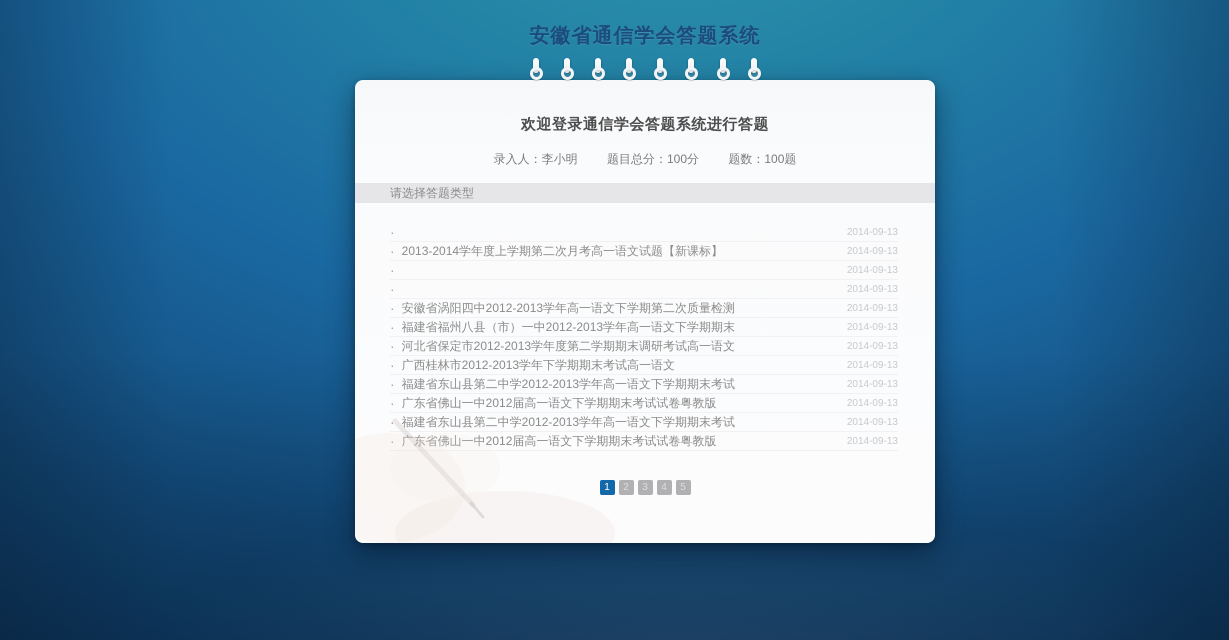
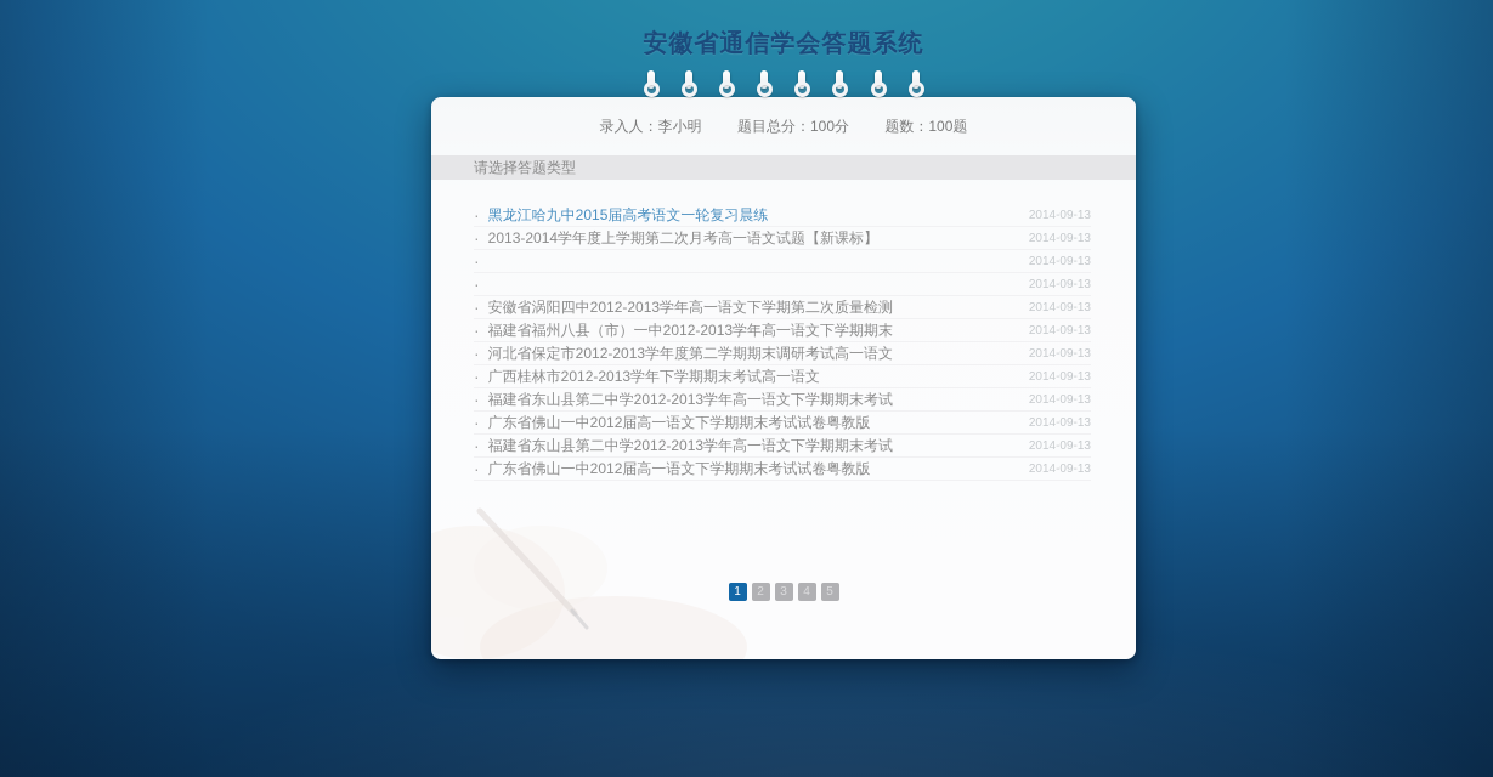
  安徽省通信学会答题系统
- 欢迎登录通信学会答题系统进行答题
  录入人：李小明 题目总分：100分 题数：100题
  请选择答题类型
  ·
+ 黑龙江哈九中2015届高考语文一轮复习晨练
  2014-09-13
  ·
  2013-2014学年度上学期第二次月考高一语文试题【新课标】
  2014-09-13
  ·
  2014-09-13
  ·
  2014-09-13
  ·
  安徽省涡阳四中2012-2013学年高一语文下学期第二次质量检测
  2014-09-13
  ·
  福建省福州八县（市）一中2012-2013学年高一语文下学期期末
  2014-09-13
  ·
  河北省保定市2012-2013学年度第二学期期末调研考试高一语文
  2014-09-13
  ·
  广西桂林市2012-2013学年下学期期末考试高一语文
  2014-09-13
  ·
  福建省东山县第二中学2012-2013学年高一语文下学期期末考试
  2014-09-13
  ·
  广东省佛山一中2012届高一语文下学期期末考试试卷粤教版
  2014-09-13
  ·
  福建省东山县第二中学2012-2013学年高一语文下学期期末考试
  2014-09-13
  ·
  广东省佛山一中2012届高一语文下学期期末考试试卷粤教版
  2014-09-13
  1 2 3 4 5
